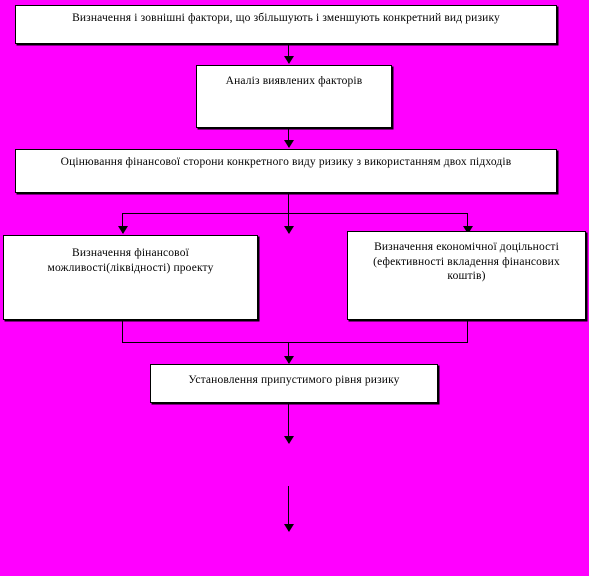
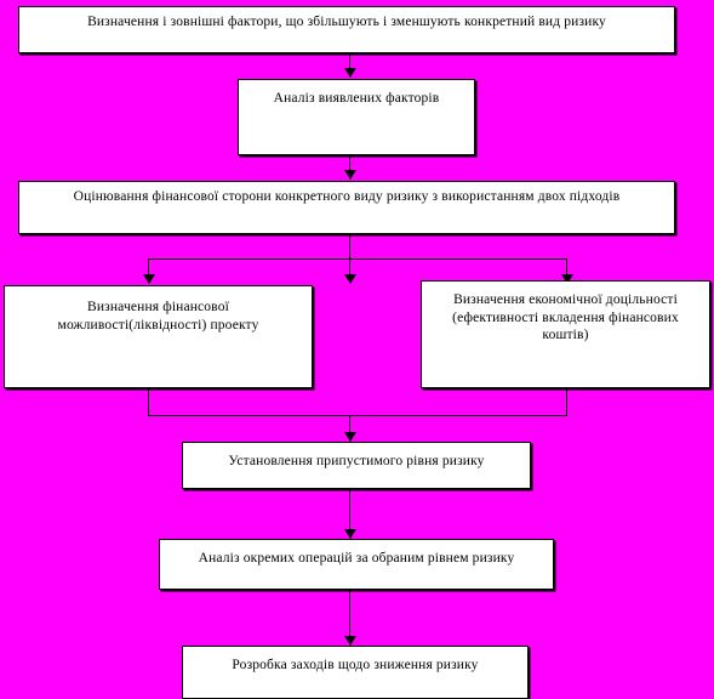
  Визначення і зовнішні фактори, що збільшують і зменшують конкретний вид ризику
  Аналіз виявлених факторів
  Оцінювання фінансової сторони конкретного виду ризику з використанням двох підходів
  Визначення фінансової можливості(ліквідності) проекту
  Визначення економічної доцільності (ефективності вкладення фінансових коштів)
  Установлення припустимого рівня ризику
+ Аналіз окремих операцій за обраним рівнем ризику
+ Розробка заходів щодо зниження ризику
